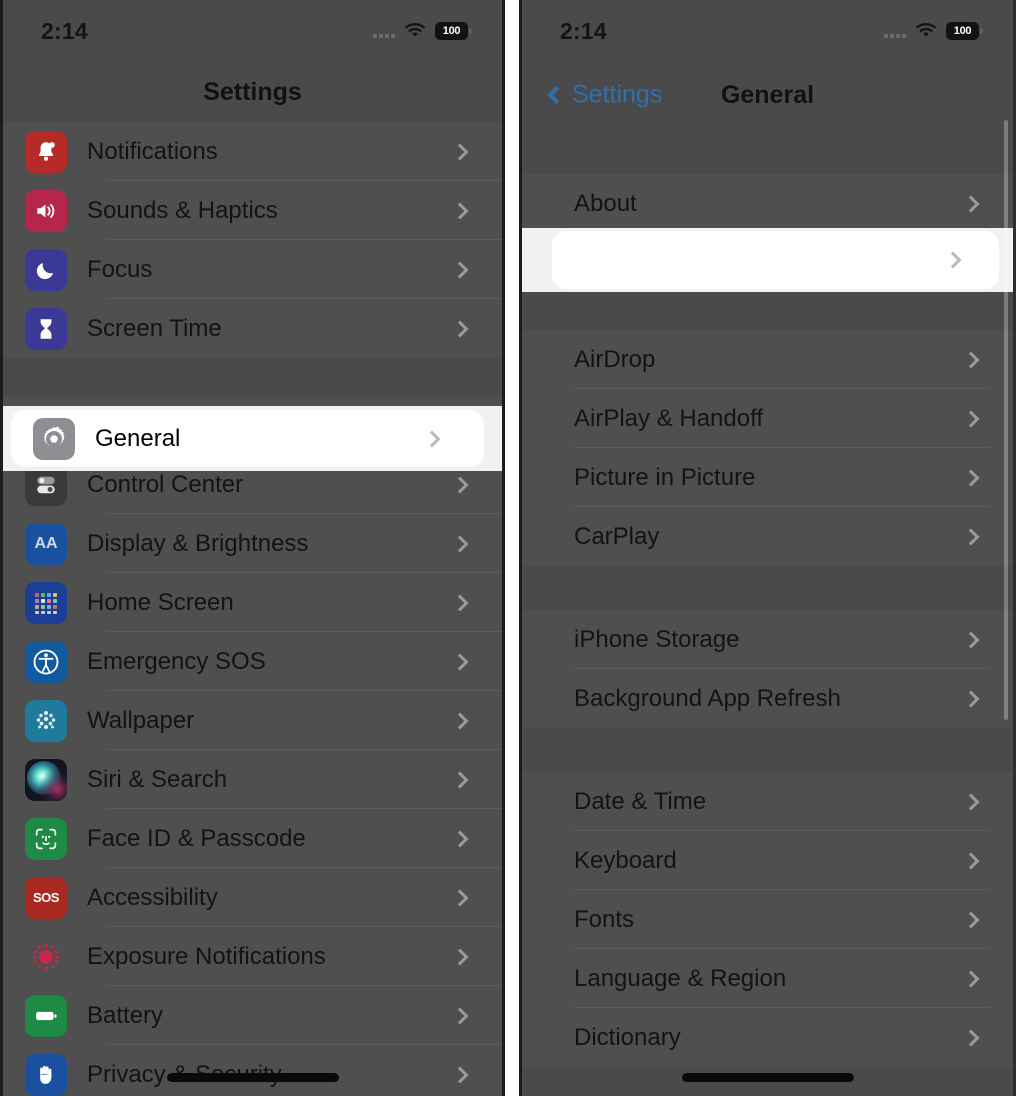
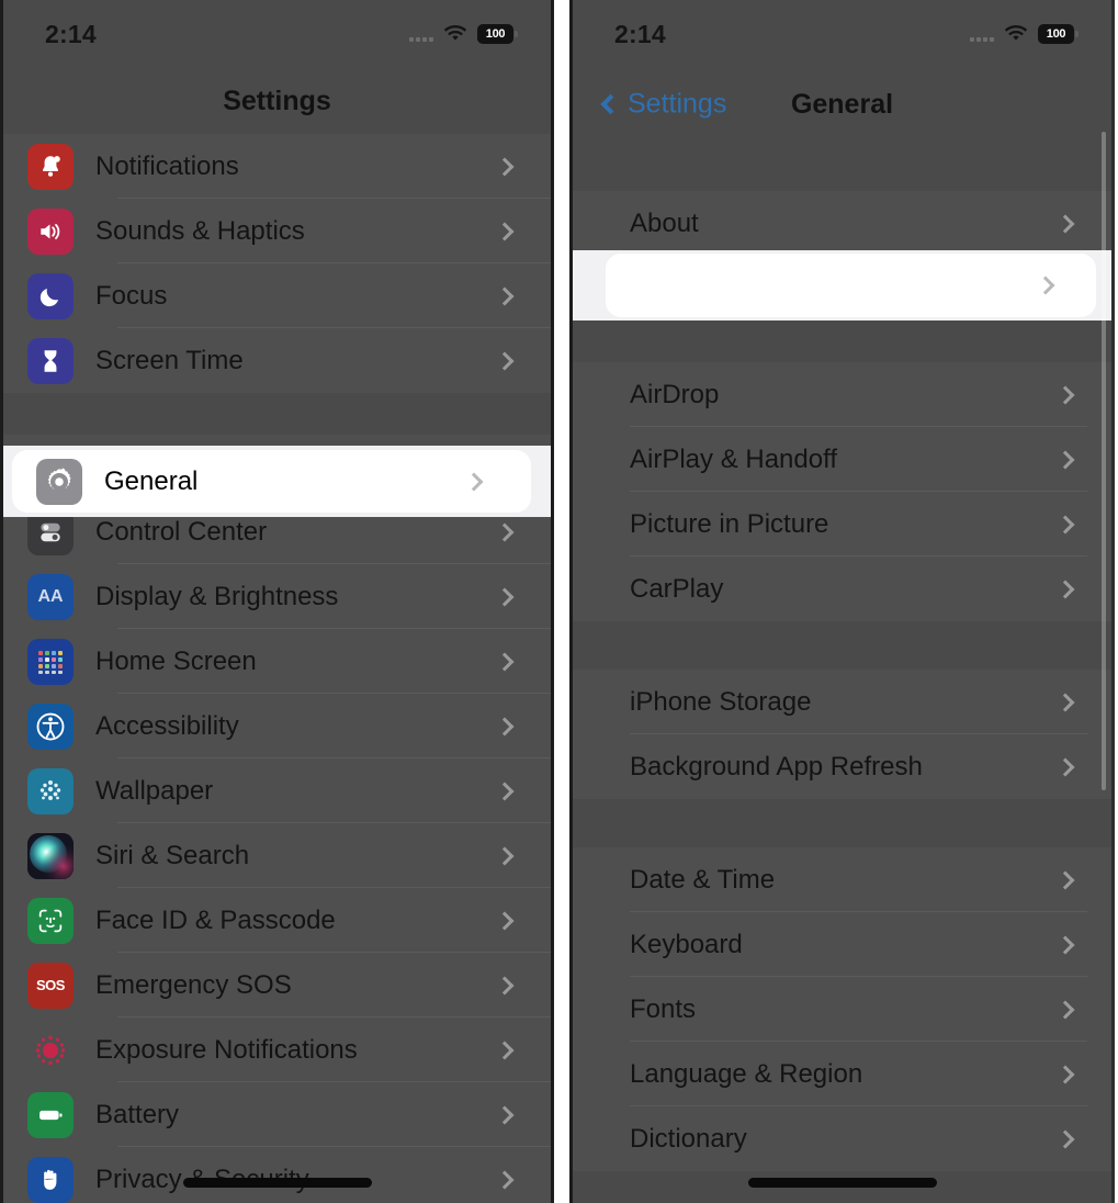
  2:14
  100
  Settings
  Notifications
  Sounds & Haptics
  Focus
  Screen Time
  Control Center
  AA
  Display & Brightness
  Home Screen
- Emergency SOS
+ Accessibility
  Wallpaper
  Siri & Search
  Face ID & Passcode
  SOS
- Accessibility
+ Emergency SOS
  Exposure Notifications
  Battery
  General
  2:14
  100
  Settings
  General
  About
  AirDrop
  AirPlay & Handoff
  Picture in Picture
  CarPlay
  iPhone Storage
  Background App Refresh
  Date & Time
  Keyboard
  Fonts
  Language & Region
  Dictionary
